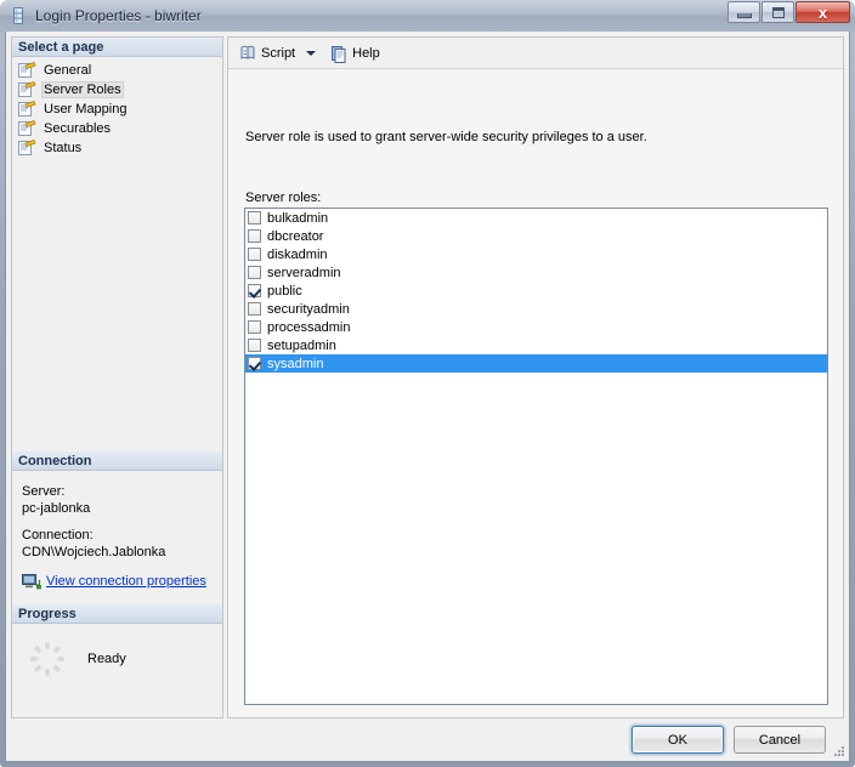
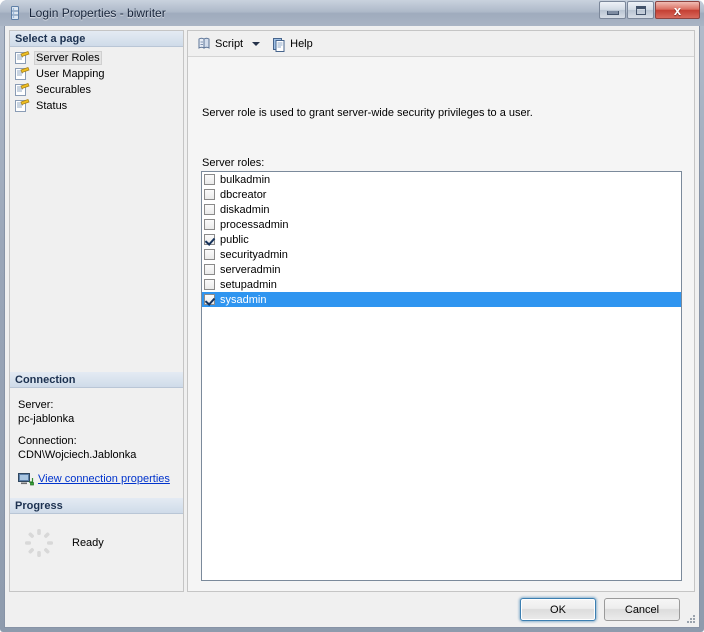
  Login Properties - biwriter
  x
  Select a page
- General
  Server Roles
  User Mapping
  Securables
  Status
  Connection
  Server:
  pc-jablonka
  Connection:
  CDN\Wojciech.Jablonka
  View connection properties
  Progress
  Ready
  Script
  Help
  Server role is used to grant server-wide security privileges to a user.
  Server roles:
  bulkadmin
  dbcreator
  diskadmin
- serveradmin
+ processadmin
  public
  securityadmin
- processadmin
+ serveradmin
  setupadmin
  sysadmin
  OK
  Cancel
